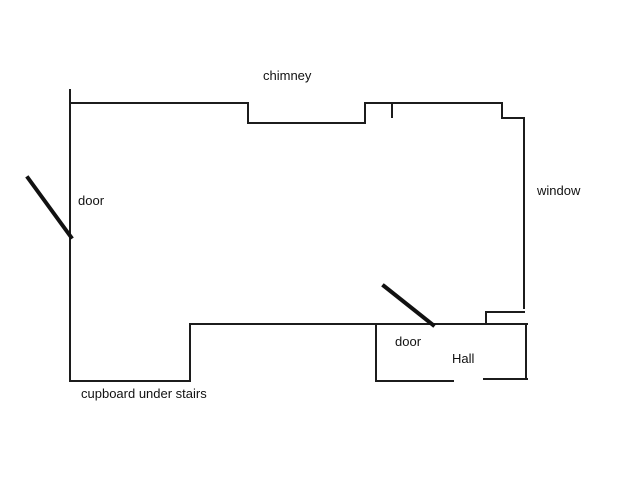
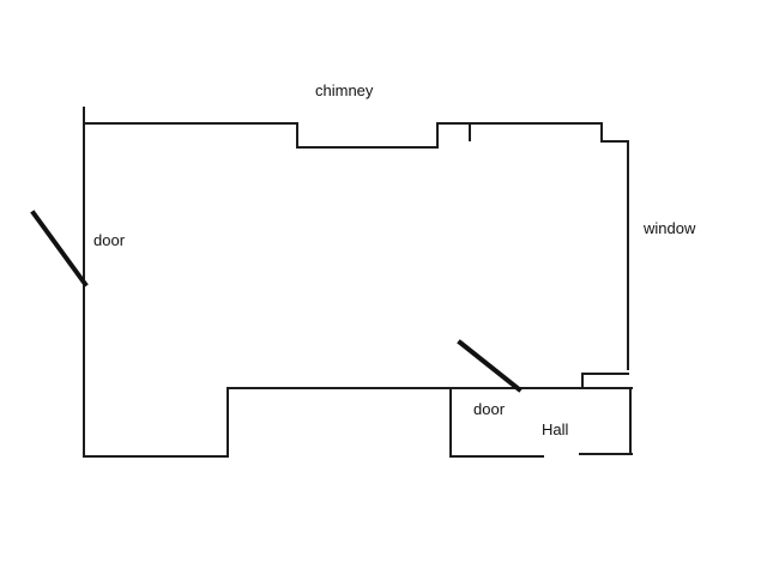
  chimney
  door
  window
  door
  Hall
- cupboard under stairs
